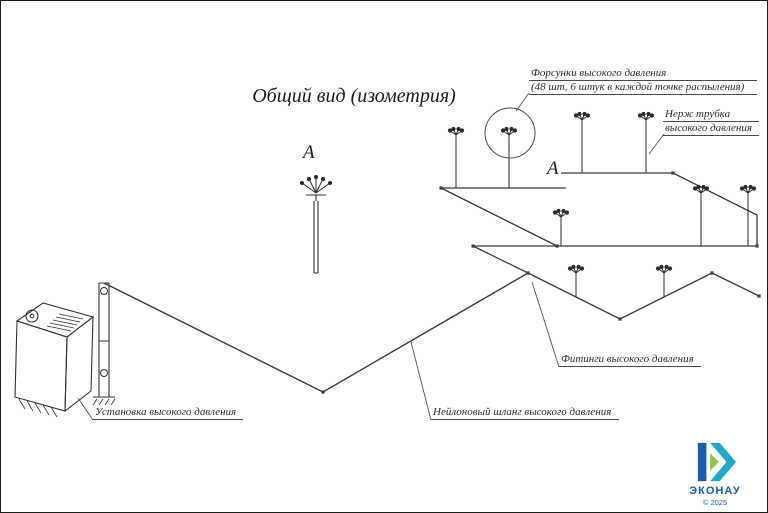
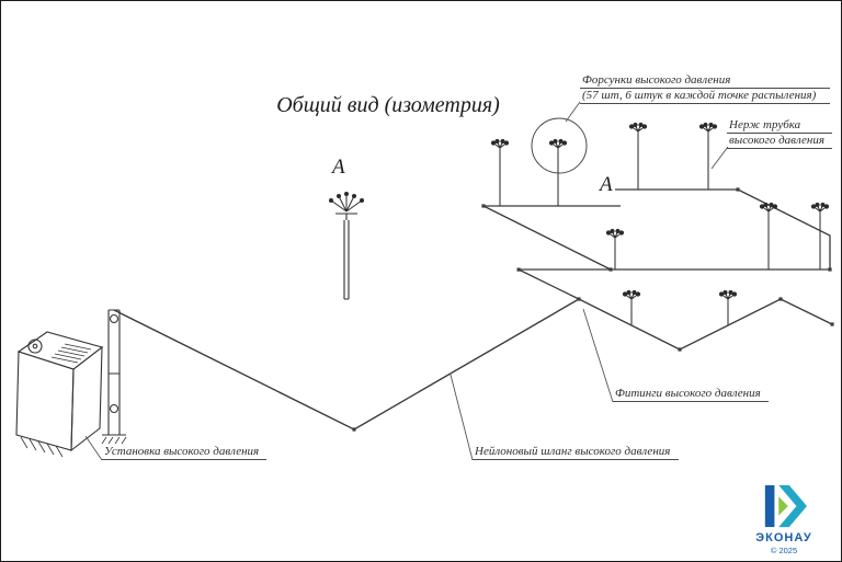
  Общий вид (изометрия)
  А
  А
  Форсунки высокого давления
- (48 шт, 6 штук в каждой точке распыления)
+ (57 шт, 6 штук в каждой точке распыления)
  Нерж трубка
  высокого давления
  Фитинги высокого давления
  Нейлоновый шланг высокого давления
  Установка высокого давления
  ЭКОНАУ
  © 2025
